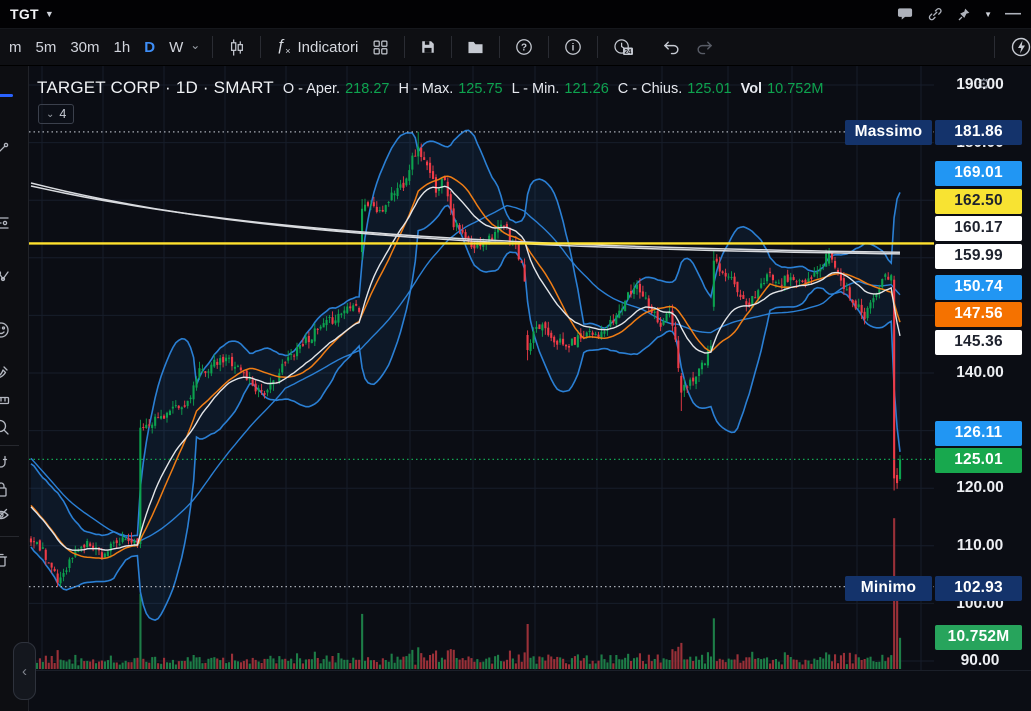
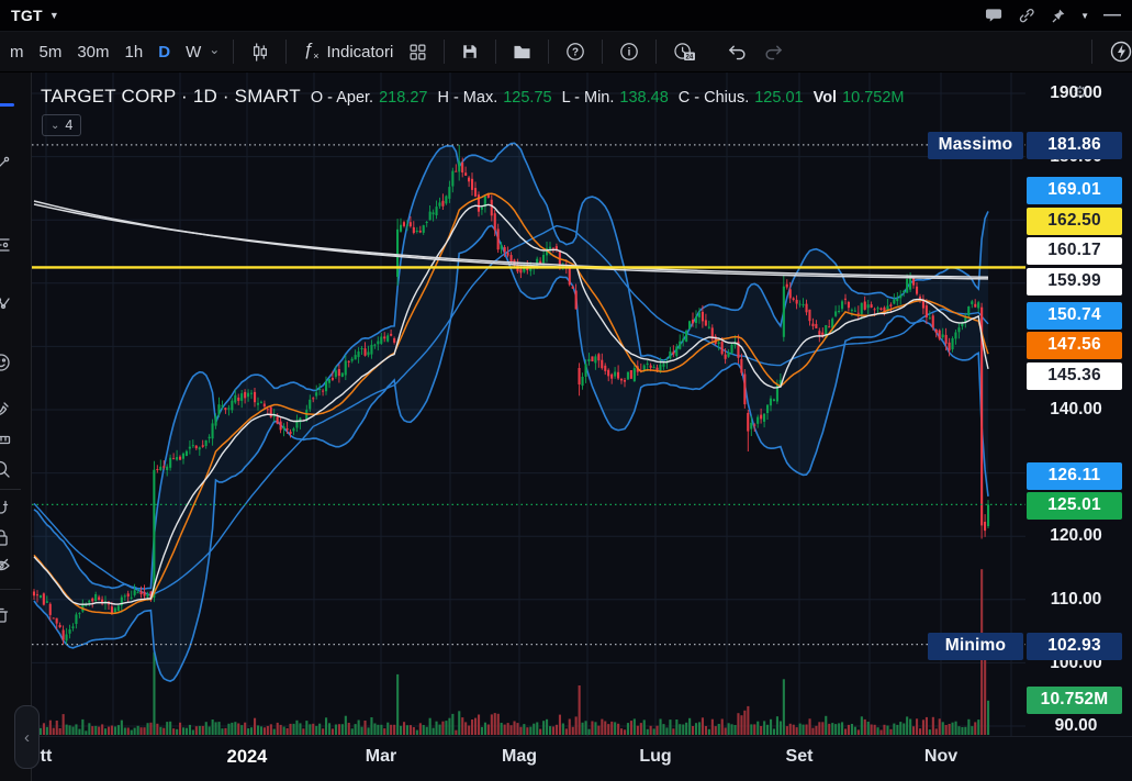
  TGT
  ▼
  ▼
  —
  m
  5m
  30m
  1h
  D
  W
  ⌄
  ƒ×
  Indicatori
  ?
  i
  TARGET CORP · 1D · SMART
  O - Aper.
  218.27
  H - Max.
  125.75
  L - Min.
- 121.26
+ 138.48
  C - Chius.
  125.01
  Vol
  10.752M
  ⌄
  4
  190.00
  140.00
  120.00
  110.00
  100.00
  90.00
  Massimo
  181.86
  169.01
  162.50
  160.17
  159.99
  150.74
  147.56
  145.36
  126.11
  125.01
  Minimo
  102.93
  10.752M
+ tt
+ 2024
+ Mar
+ Mag
+ Lug
+ Set
+ Nov
  ⚙
  ‹
